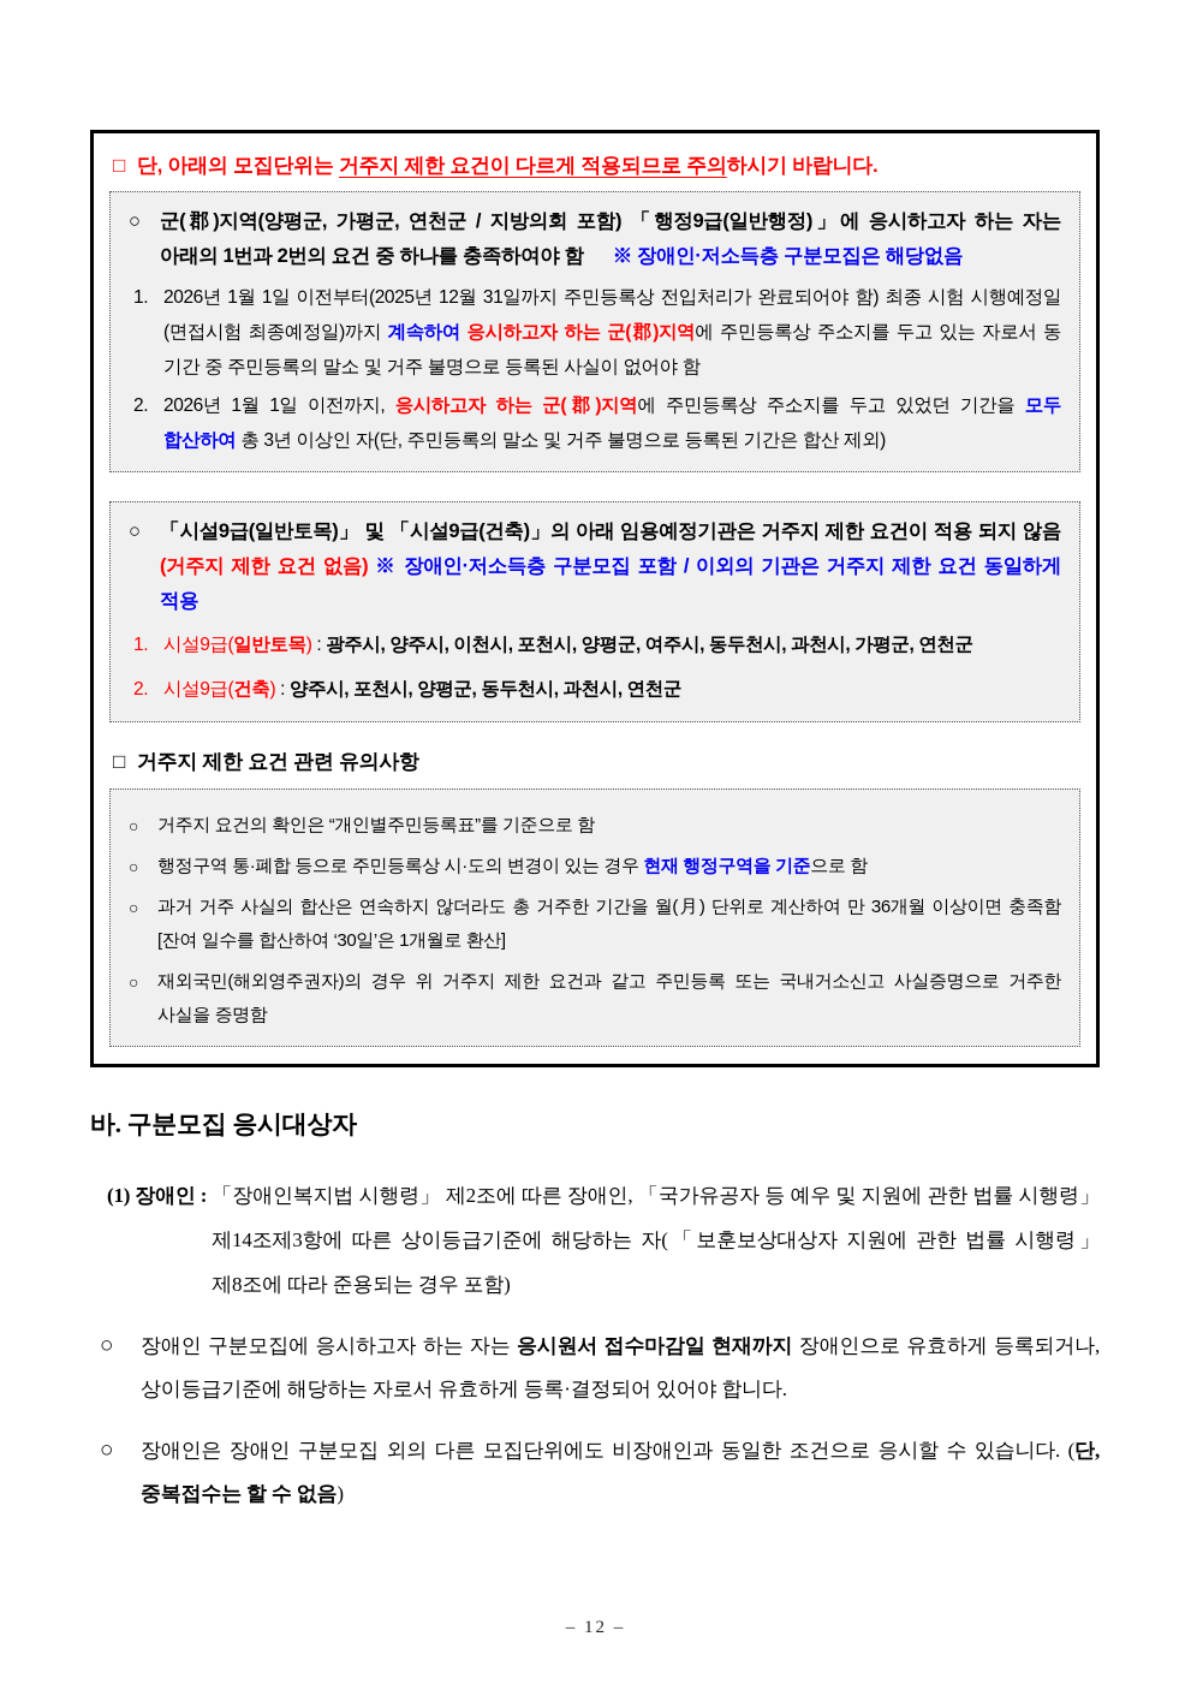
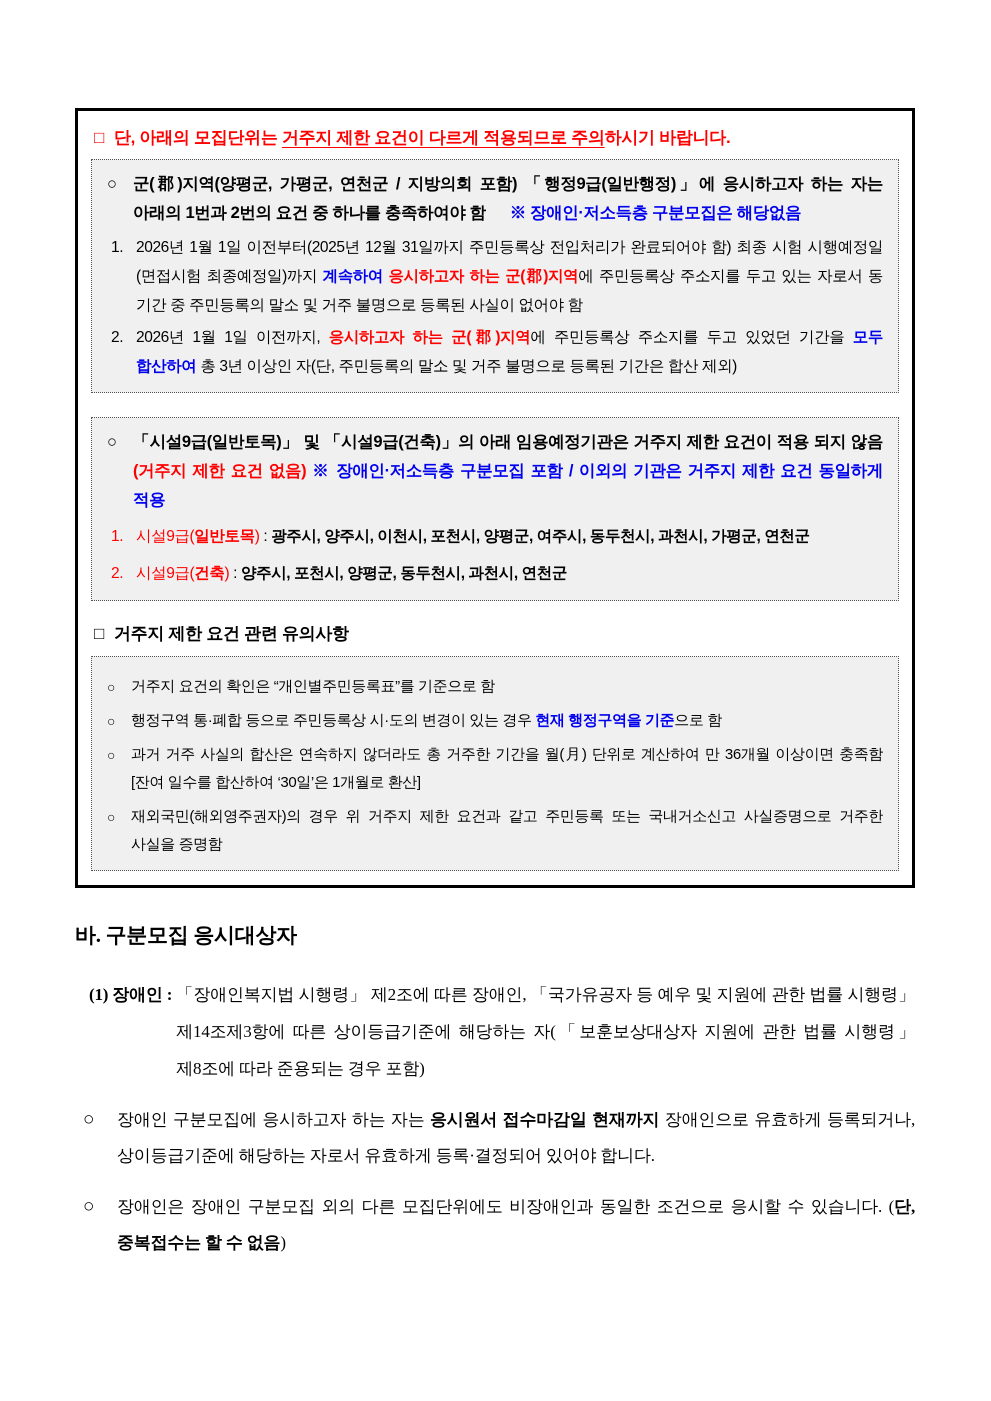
  □
  단, 아래의 모집단위는 거주지 제한 요건이 다르게 적용되므로 주의하시기 바랍니다.
  ○
  군(郡)지역(양평군, 가평군, 연천군 / 지방의회 포함) 「행정9급(일반행정)」에 응시하고자 하는 자는 아래의 1번과 2번의 요건 중 하나를 충족하여야 함 ※ 장애인·저소득층 구분모집은 해당없음
  1.
  2026년 1월 1일 이전부터(2025년 12월 31일까지 주민등록상 전입처리가 완료되어야 함) 최종 시험 시행예정일(면접시험 최종예정일)까지 계속하여 응시하고자 하는 군(郡)지역에 주민등록상 주소지를 두고 있는 자로서 동 기간 중 주민등록의 말소 및 거주 불명으로 등록된 사실이 없어야 함
  2.
  2026년 1월 1일 이전까지, 응시하고자 하는 군(郡)지역에 주민등록상 주소지를 두고 있었던 기간을 모두 합산하여 총 3년 이상인 자(단, 주민등록의 말소 및 거주 불명으로 등록된 기간은 합산 제외)
  ○
  「시설9급(일반토목)」 및 「시설9급(건축)」의 아래 임용예정기관은 거주지 제한 요건이 적용 되지 않음(거주지 제한 요건 없음) ※ 장애인·저소득층 구분모집 포함 / 이외의 기관은 거주지 제한 요건 동일하게 적용
  1.
  시설9급(일반토목) : 광주시, 양주시, 이천시, 포천시, 양평군, 여주시, 동두천시, 과천시, 가평군, 연천군
  2.
  시설9급(건축) : 양주시, 포천시, 양평군, 동두천시, 과천시, 연천군
  □
  거주지 제한 요건 관련 유의사항
  ○
  거주지 요건의 확인은 “개인별주민등록표”를 기준으로 함
  ○
  행정구역 통·폐합 등으로 주민등록상 시·도의 변경이 있는 경우 현재 행정구역을 기준으로 함
  ○
  과거 거주 사실의 합산은 연속하지 않더라도 총 거주한 기간을 월(月) 단위로 계산하여 만 36개월 이상이면 충족함 [잔여 일수를 합산하여 ‘30일’은 1개월로 환산]
  ○
  재외국민(해외영주권자)의 경우 위 거주지 제한 요건과 같고 주민등록 또는 국내거소신고 사실증명으로 거주한 사실을 증명함
  바. 구분모집 응시대상자
  (1) 장애인 :
  「장애인복지법 시행령」 제2조에 따른 장애인, 「국가유공자 등 예우 및 지원에 관한 법률 시행령」 제14조제3항에 따른 상이등급기준에 해당하는 자(「보훈보상대상자 지원에 관한 법률 시행령」 제8조에 따라 준용되는 경우 포함)
  ○
  장애인 구분모집에 응시하고자 하는 자는 응시원서 접수마감일 현재까지 장애인으로 유효하게 등록되거나, 상이등급기준에 해당하는 자로서 유효하게 등록·결정되어 있어야 합니다.
  ○
  장애인은 장애인 구분모집 외의 다른 모집단위에도 비장애인과 동일한 조건으로 응시할 수 있습니다. (단, 중복접수는 할 수 없음)
- – 12 –
